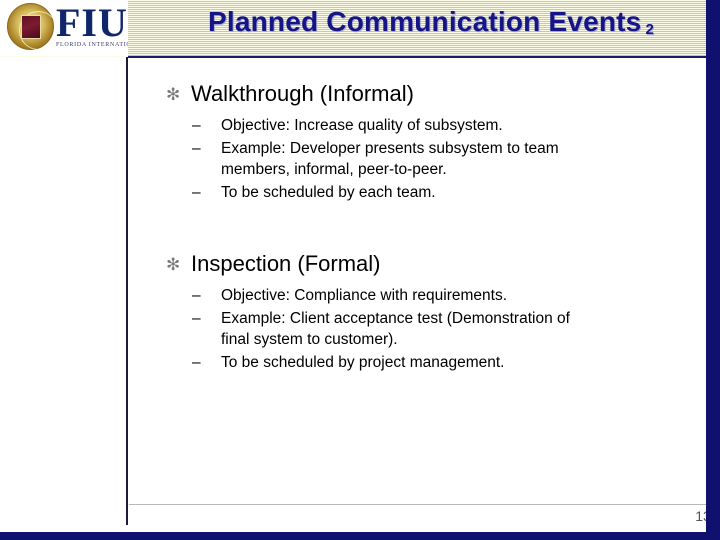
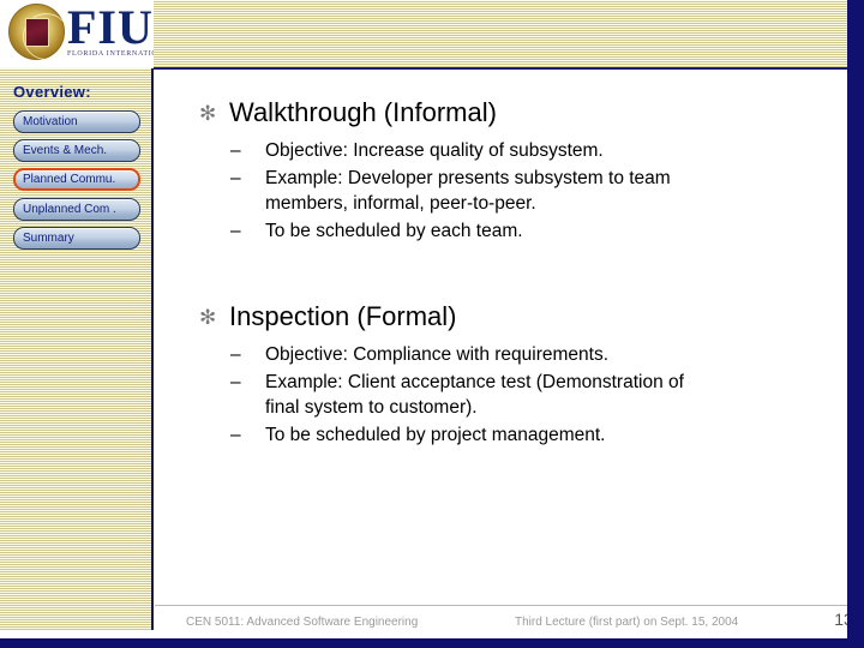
- Planned Communication Events 2
  FIU
+ Overview:
+ Motivation
+ Events & Mech.
+ Planned Commu.
+ Unplanned Com .
+ Summary
  ✻
  Walkthrough (Informal)
  –
  Objective: Increase quality of subsystem.
  –
  Example: Developer presents subsystem to team
  members, informal, peer-to-peer.
  –
  To be scheduled by each team.
  ✻
  Inspection (Formal)
  –
  Objective: Compliance with requirements.
  –
  Example: Client acceptance test (Demonstration of
  final system to customer).
  –
  To be scheduled by project management.
+ CEN 5011: Advanced Software Engineering
+ Third Lecture (first part) on Sept. 15, 2004
